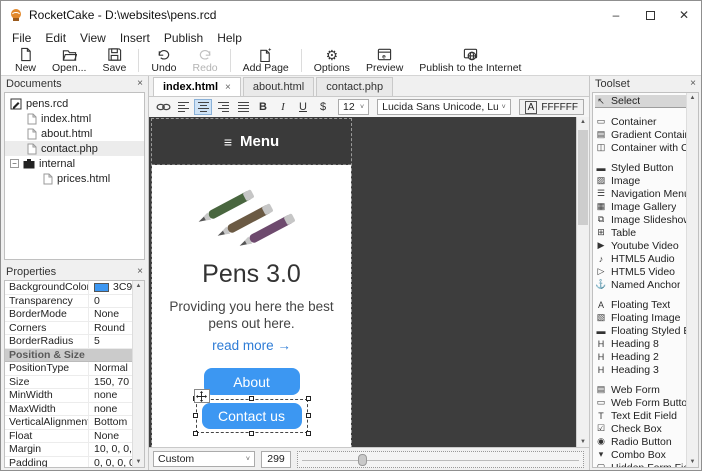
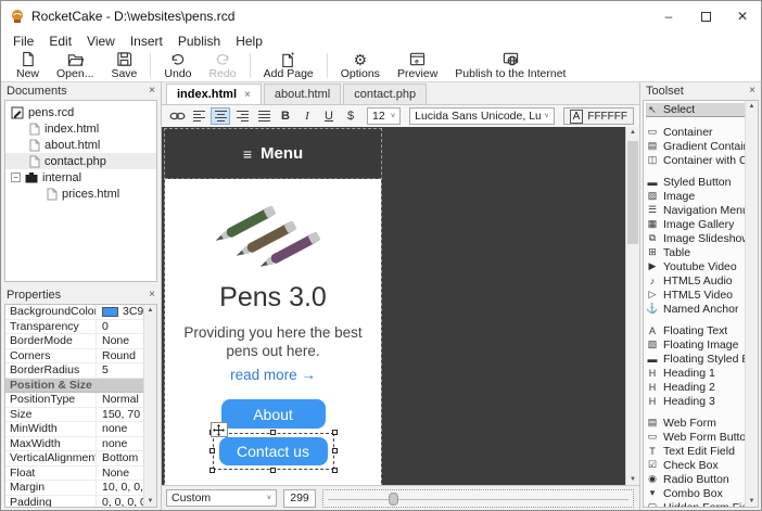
  RocketCake - D:\websites\pens.rcd
  –
  ✕
  File
  Edit
  View
  Insert
  Publish
  Help
  New
  Open...
  Save
  Undo
  Redo
  Add Page
  ⚙
  Options
  Preview
  Publish to the Internet
  Documents
  ×
  pens.rcd
  index.html
  about.html
  contact.php
  −
  internal
  prices.html
  Properties
  ×
  BackgroundColor
  Transparency
  0
  BorderMode
  None
  Corners
  Round
  BorderRadius
  5
  Position & Size
  PositionType
  Normal
  Size
  150, 70
  MinWidth
  none
  MaxWidth
  none
  VerticalAlignment
  Bottom
  Float
  None
  Margin
  10, 0, 0,
  Padding
  0, 0, 0,
  index.html
  ×
  about.html
  contact.php
  B
  I
  U
  $
  12
  A
  FFFFFF
  ≡
  Menu
  Pens 3.0
  Providing you here the best
  pens out here.
  read more →
  About
  Contact us
  Custom
  299
  Toolset
  ×
  ↖
  Select
  ▭
  Container
  ▤
  Gradient Contai
  ◫
  Container with C
  ▬
  Styled Button
  ▨
  Image
  ☰
  Navigation Men
  ▦
  Image Gallery
  ⧉
  Image Slidesho
  ⊞
  Table
  ▶
  Youtube Video
  ♪
  HTML5 Audio
  ▷
  HTML5 Video
  ⚓
  Named Anchor
  A
  Floating Text
  ▧
  Floating Image
  ▬
  Floating Styled
  H
- Heading 8
+ Heading 1
  H
  Heading 2
  H
  Heading 3
  ▤
  Web Form
  ▭
  Web Form Butto
  T
  Text Edit Field
  ☑
  Check Box
  ◉
  Radio Button
  ▾
  Combo Box
